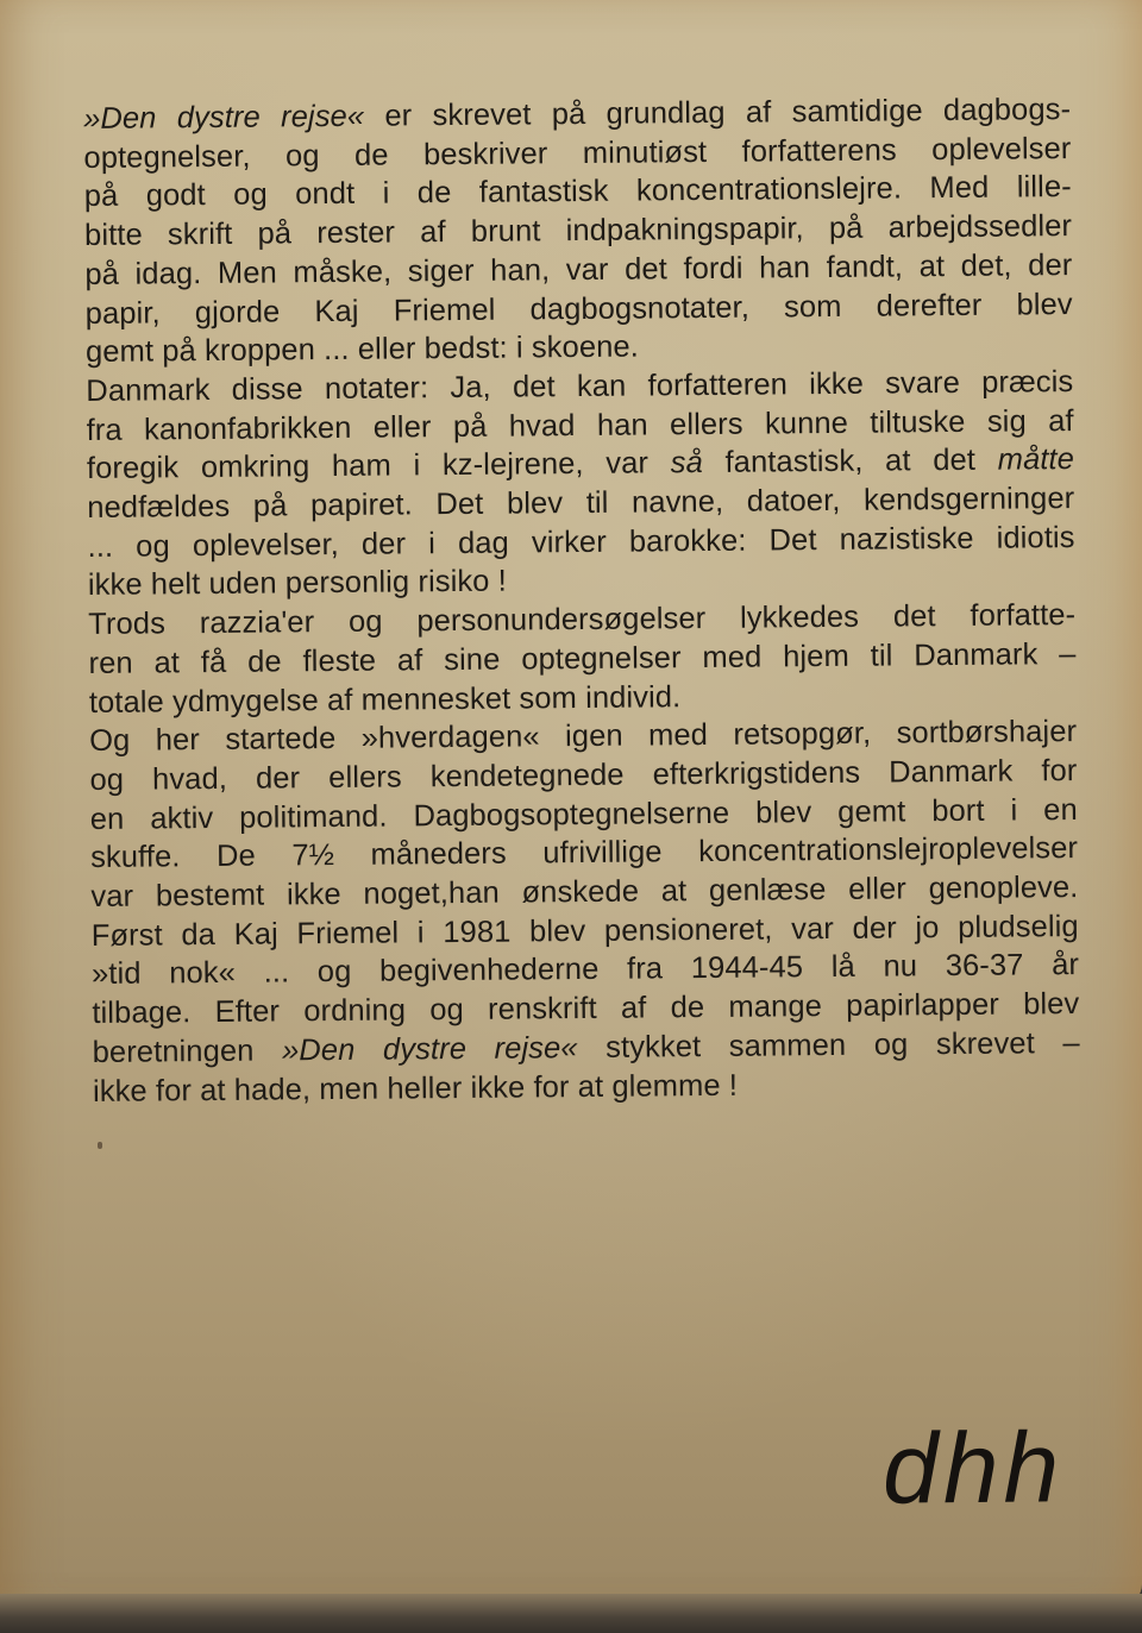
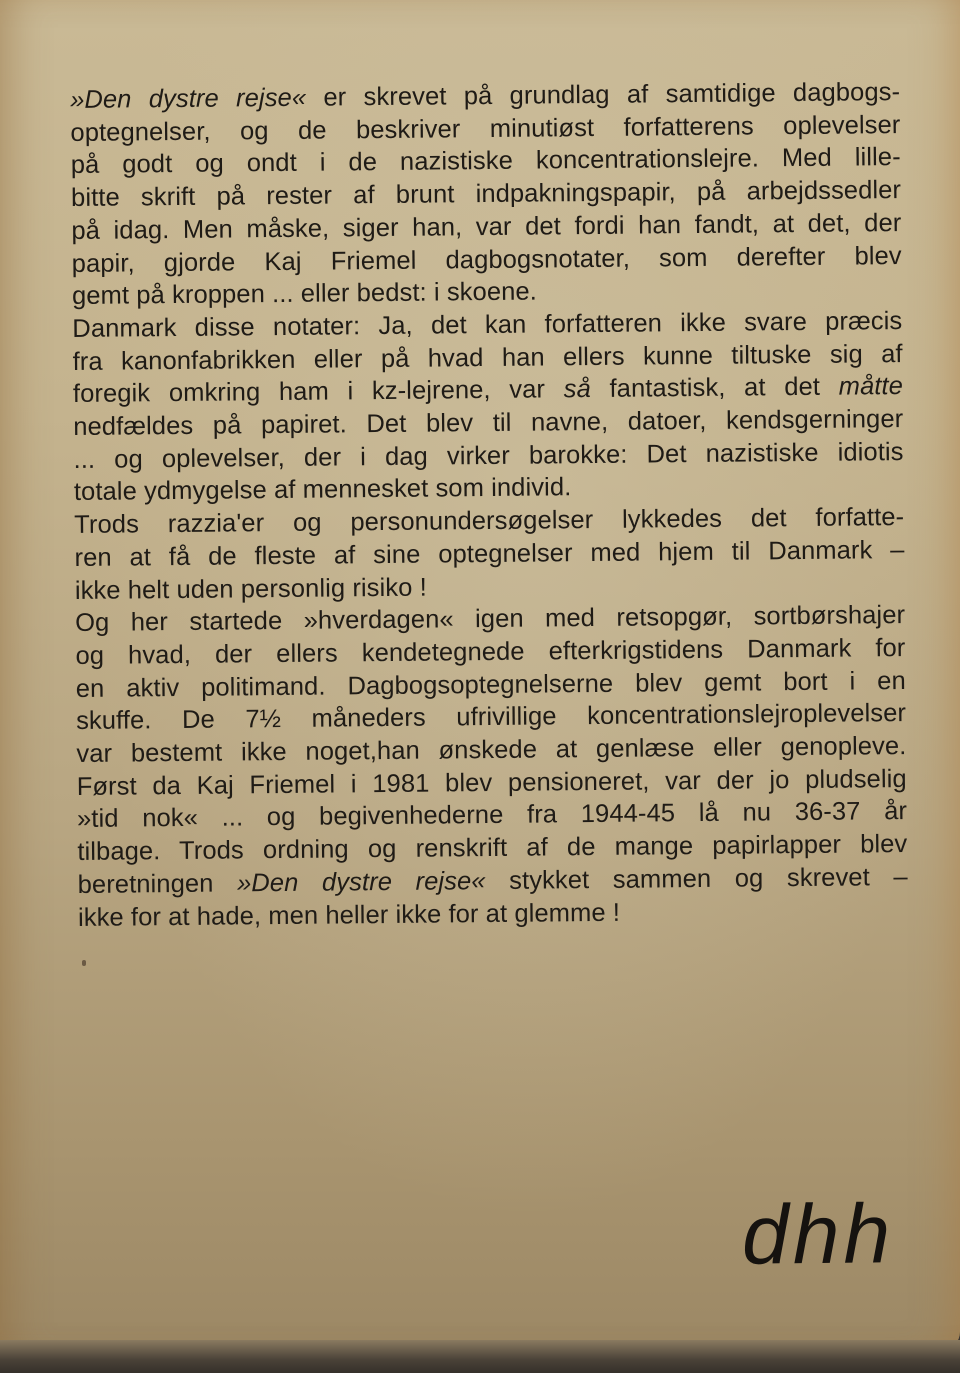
  »Den dystre rejse« er skrevet på grundlag af samtidige dagbogs-
  optegnelser, og de beskriver minutiøst forfatterens oplevelser
- på godt og ondt i de fantastisk koncentrationslejre. Med lille-
+ på godt og ondt i de nazistiske koncentrationslejre. Med lille-
  bitte skrift på rester af brunt indpakningspapir, på arbejdssedler
  på idag. Men måske, siger han, var det fordi han fandt, at det, der
  papir, gjorde Kaj Friemel dagbogsnotater, som derefter blev
  gemt på kroppen ... eller bedst: i skoene.
  Danmark disse notater: Ja, det kan forfatteren ikke svare præcis
  fra kanonfabrikken eller på hvad han ellers kunne tiltuske sig af
  foregik omkring ham i kz-lejrene, var så fantastisk, at det måtte
  nedfældes på papiret. Det blev til navne, datoer, kendsgerninger
  ... og oplevelser, der i dag virker barokke: Det nazistiske idiotis
- ikke helt uden personlig risiko !
+ totale ydmygelse af mennesket som individ.
  Trods razzia'er og personundersøgelser lykkedes det forfatte-
  ren at få de fleste af sine optegnelser med hjem til Danmark –
- totale ydmygelse af mennesket som individ.
+ ikke helt uden personlig risiko !
  Og her startede »hverdagen« igen med retsopgør, sortbørshajer
  og hvad, der ellers kendetegnede efterkrigstidens Danmark for
  en aktiv politimand. Dagbogsoptegnelserne blev gemt bort i en
  skuffe. De 7½ måneders ufrivillige koncentrationslejroplevelser
  var bestemt ikke noget,han ønskede at genlæse eller genopleve.
  Først da Kaj Friemel i 1981 blev pensioneret, var der jo pludselig
  »tid nok« ... og begivenhederne fra 1944-45 lå nu 36-37 år
- tilbage. Efter ordning og renskrift af de mange papirlapper blev
+ tilbage. Trods ordning og renskrift af de mange papirlapper blev
  beretningen »Den dystre rejse« stykket sammen og skrevet –
  ikke for at hade, men heller ikke for at glemme !
  dhh
